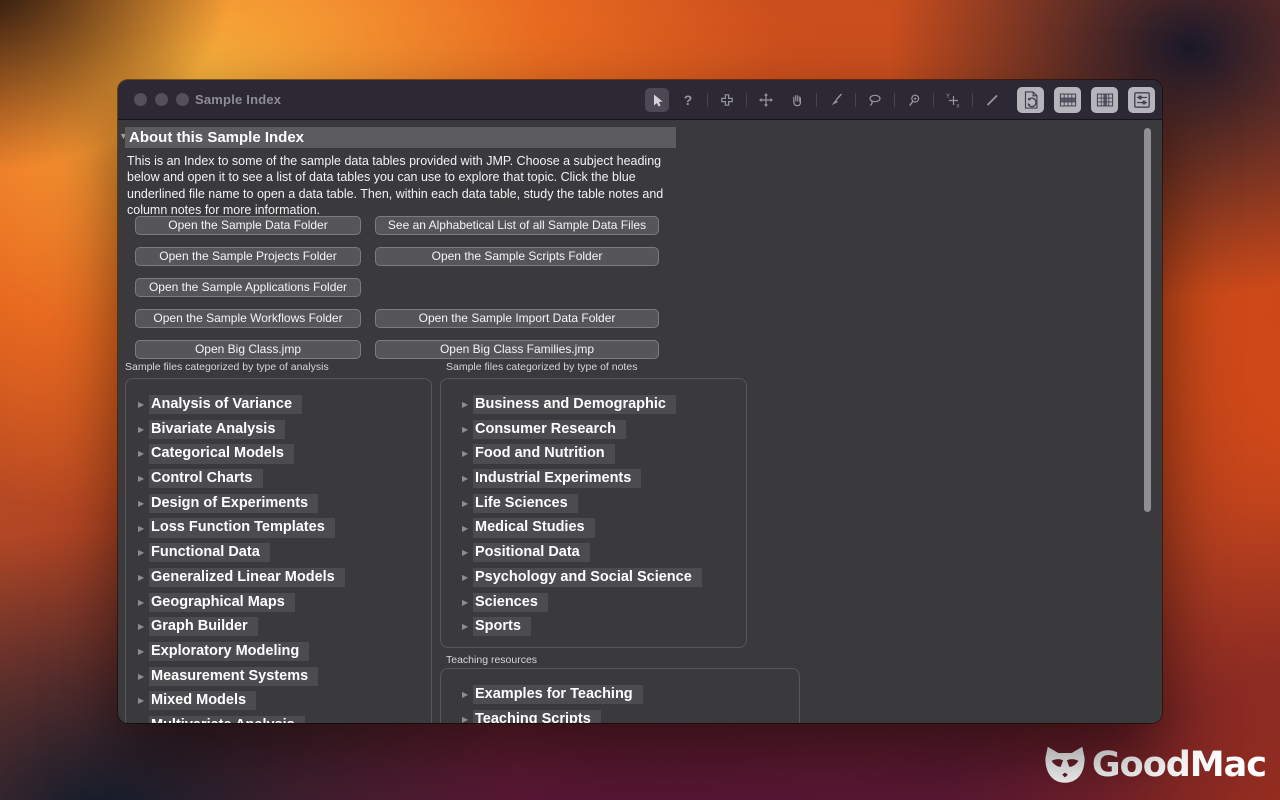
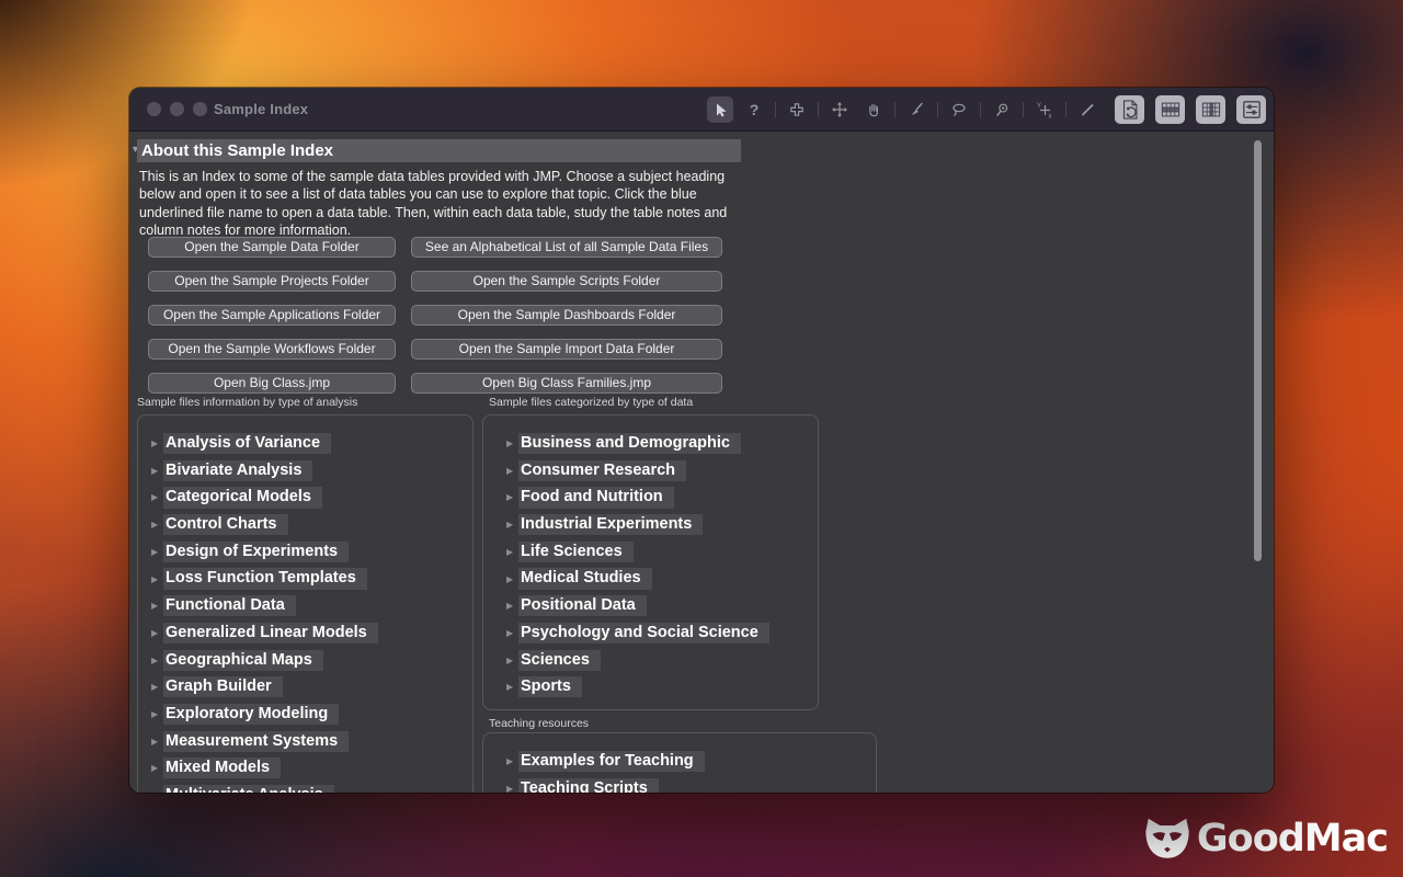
  GoodMac
  Sample Index
  ?
  ▼
  About this Sample Index
  This is an Index to some of the sample data tables provided with JMP. Choose a subject heading below and open it to see a list of data tables you can use to explore that topic. Click the blue underlined file name to open a data table. Then, within each data table, study the table notes and column notes for more information.
  Open the Sample Data Folder
  See an Alphabetical List of all Sample Data Files
  Open the Sample Projects Folder
  Open the Sample Scripts Folder
  Open the Sample Applications Folder
+ Open the Sample Dashboards Folder
  Open the Sample Workflows Folder
  Open the Sample Import Data Folder
  Open Big Class.jmp
  Open Big Class Families.jmp
- Sample files categorized by type of analysis
+ Sample files information by type of analysis
- Sample files categorized by type of notes
+ Sample files categorized by type of data
  Teaching resources
  ▶
  Analysis of Variance
  ▶
  Bivariate Analysis
  ▶
  Categorical Models
  ▶
  Control Charts
  ▶
  Design of Experiments
  ▶
  Loss Function Templates
  ▶
  Functional Data
  ▶
  Generalized Linear Models
  ▶
  Geographical Maps
  ▶
  Graph Builder
  ▶
  Exploratory Modeling
  ▶
  Measurement Systems
  ▶
  Mixed Models
  ▶
  Business and Demographic
  ▶
  Consumer Research
  ▶
  Food and Nutrition
  ▶
  Industrial Experiments
  ▶
  Life Sciences
  ▶
  Medical Studies
  ▶
  Positional Data
  ▶
  Psychology and Social Science
  ▶
  Sciences
  ▶
  Sports
  ▶
  Examples for Teaching
  ▶
  Teaching Scripts
